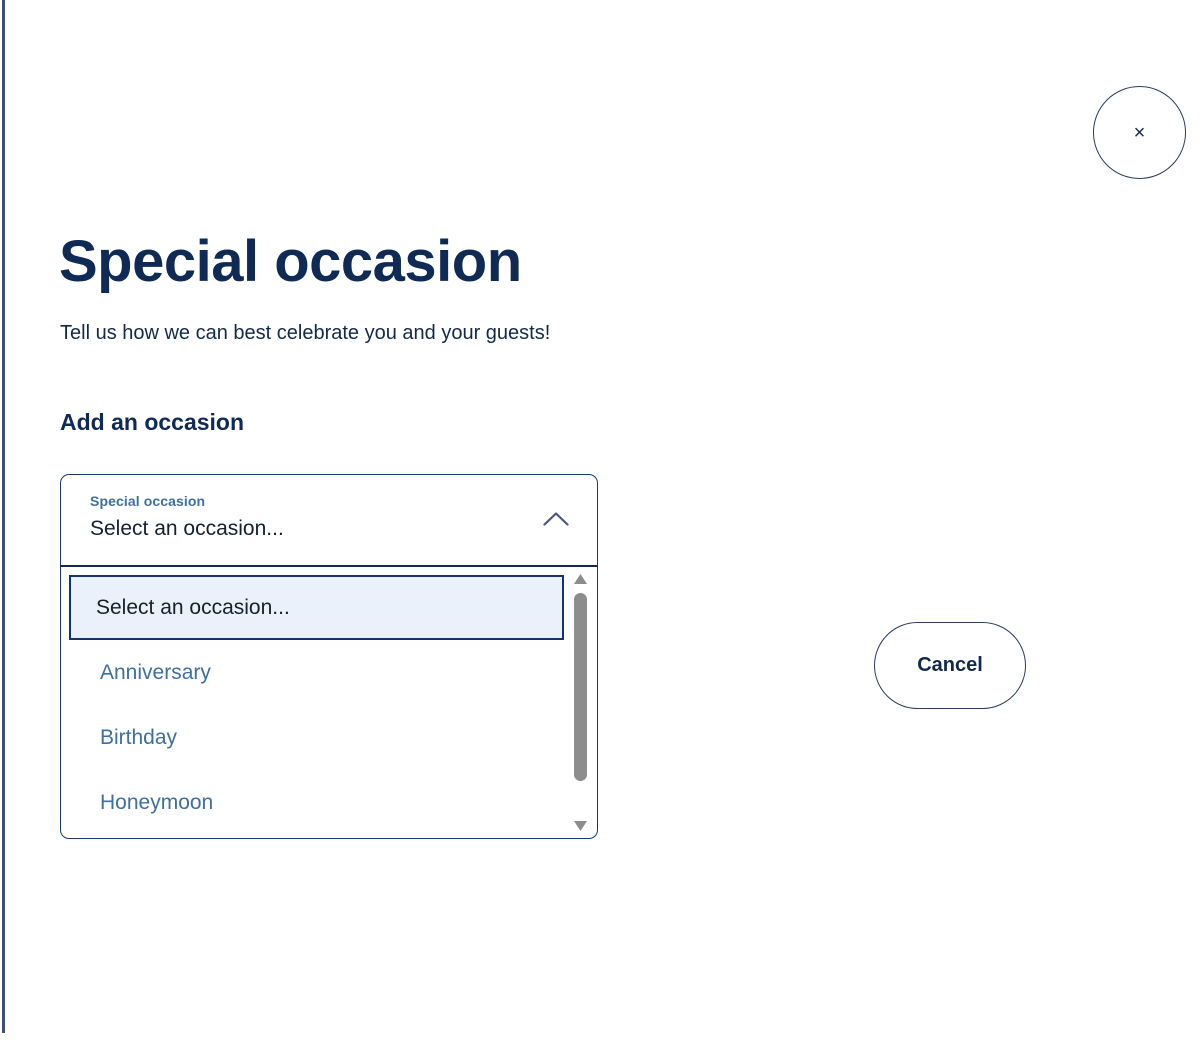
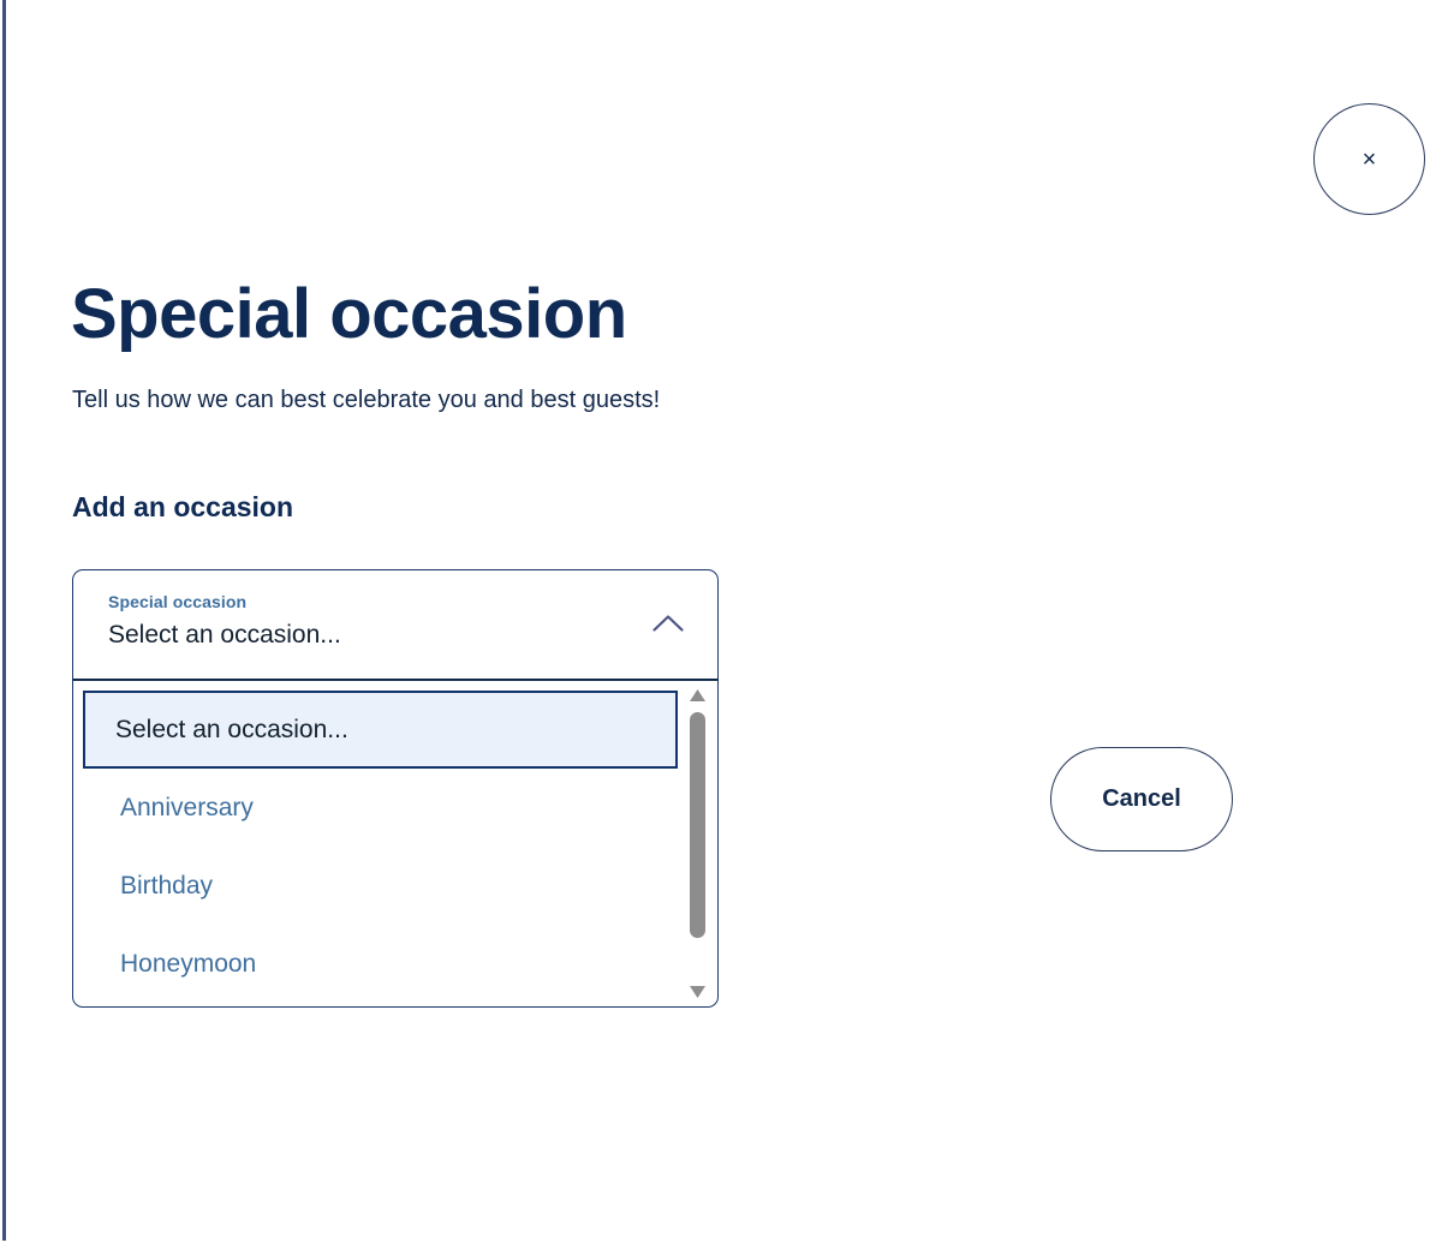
  ×
  Special occasion
- Tell us how we can best celebrate you and your guests!
+ Tell us how we can best celebrate you and best guests!
  Add an occasion
  Special occasion
  Select an occasion...
  Select an occasion...
  Anniversary
  Birthday
  Honeymoon
  Cancel
